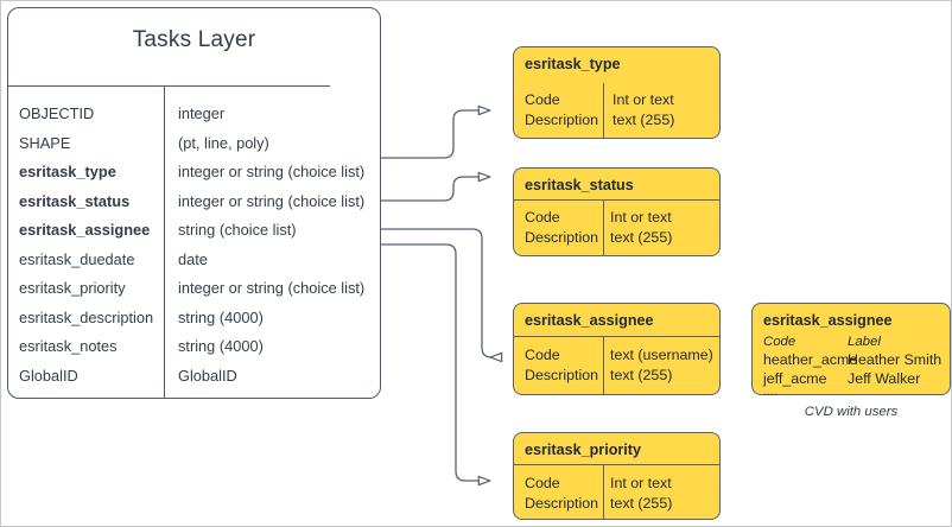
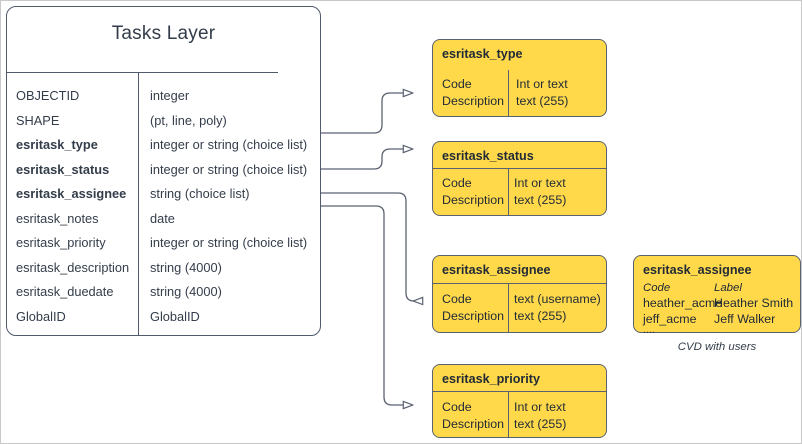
  Tasks Layer
  OBJECTID
  integer
  SHAPE
  (pt, line, poly)
  esritask_type
  integer or string (choice list)
  esritask_status
  integer or string (choice list)
  esritask_assignee
  string (choice list)
- esritask_duedate
+ esritask_notes
  date
  esritask_priority
  integer or string (choice list)
  esritask_description
  string (4000)
- esritask_notes
+ esritask_duedate
  string (4000)
  GlobalID
  GlobalID
  esritask_type
  Code
  Description
  Int or text
  text (255)
  esritask_status
  Code
  Description
  Int or text
  text (255)
  esritask_assignee
  Code
  Description
  text (username)
  text (255)
  esritask_priority
  Code
  Description
  Int or text
  text (255)
  esritask_assignee
  Code
  Label
  heather_acme
  Heather Smith
  jeff_acme
  Jeff Walker
  ....
  CVD with users
